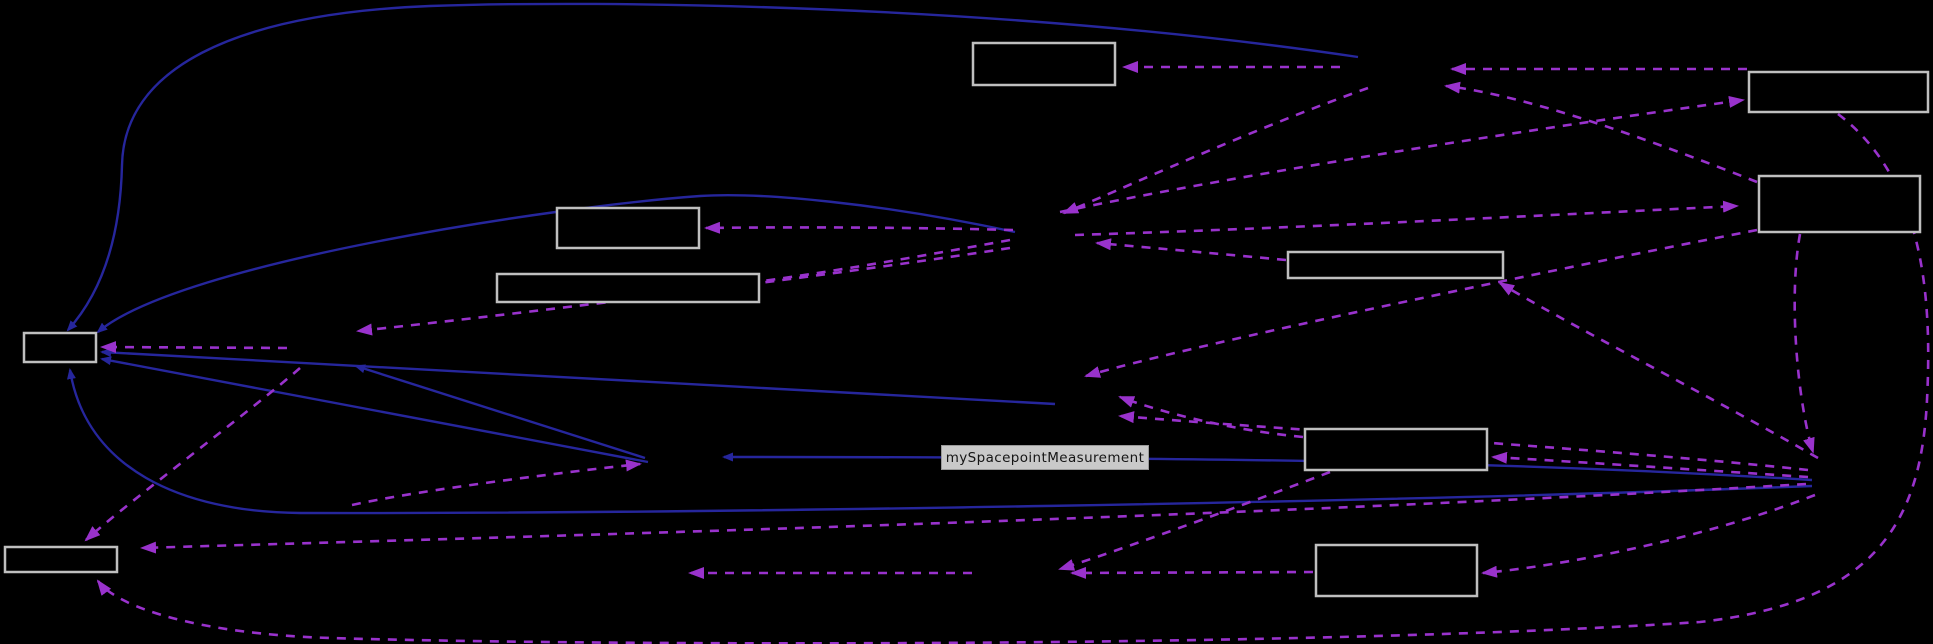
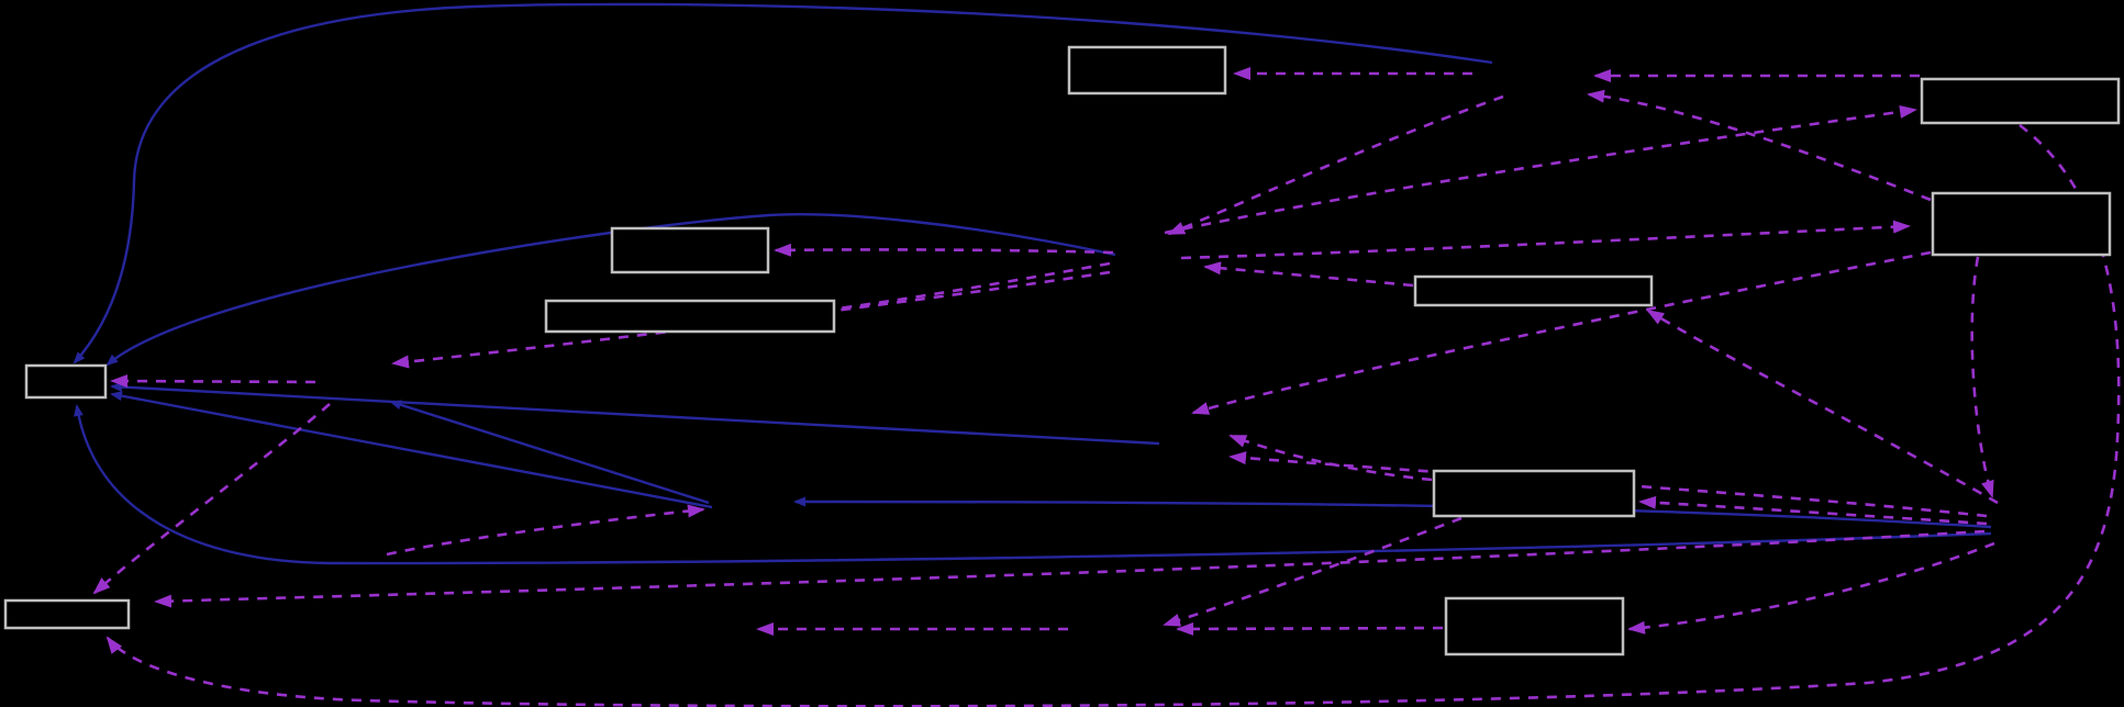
- mySpacepointMeasurement
